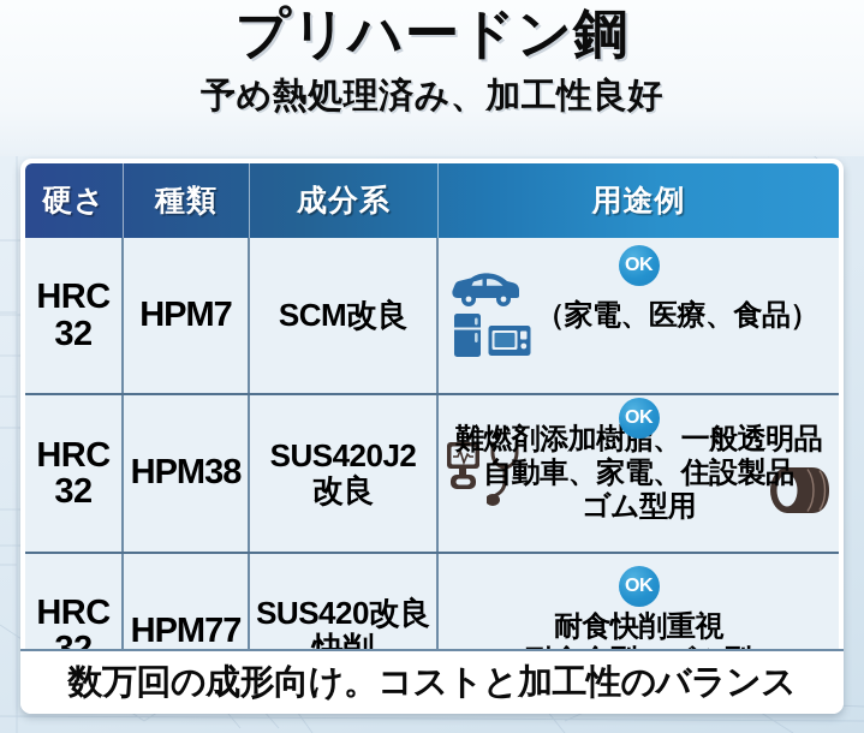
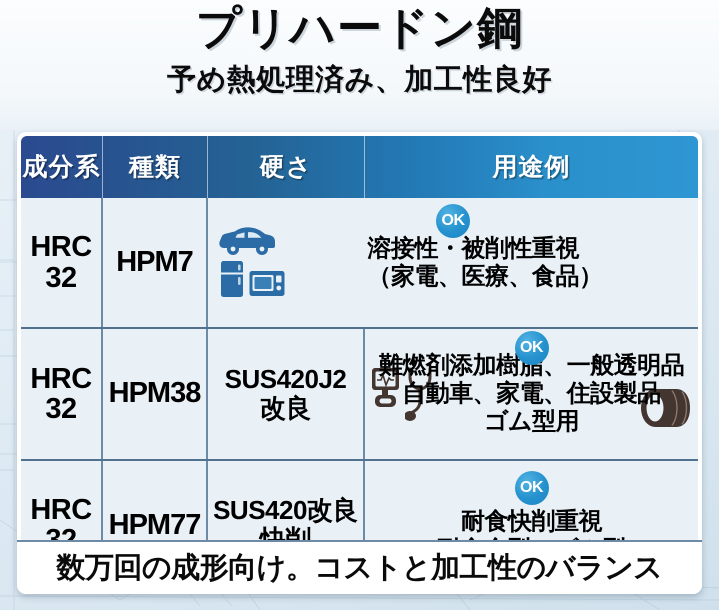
  プリハードン鋼
  予め熱処理済み、加工性良好
- 硬さ
+ 成分系
  種類
- 成分系
+ 硬さ
  用途例
  HRC
  32
  HPM7
- SCM改良
  OK
+ 溶接性・被削性重視
  （家電、医療、食品）
  HRC
  32
  HPM38
  SUS420J2
  改良
  OK
  難燃剤添加樹脂、一般透明品
  自動車、家電、住設製品
  ゴム型用
  HRC
  HPM77
  SUS420改良
  OK
  耐食快削重視
  数万回の成形向け。コストと加工性のバランス
